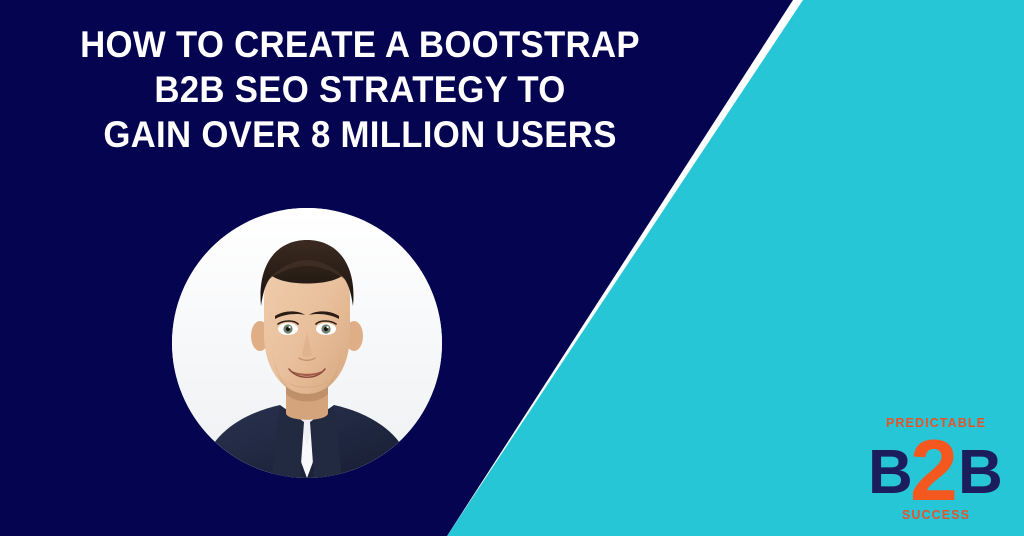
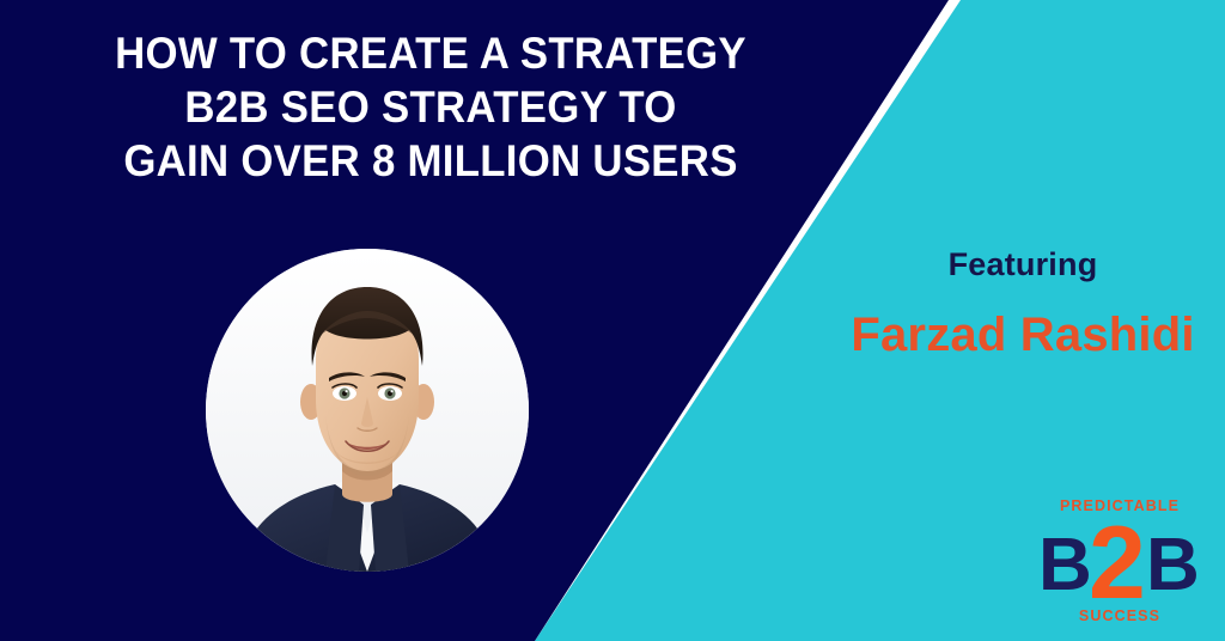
- HOW TO CREATE A BOOTSTRAP
+ HOW TO CREATE A STRATEGY
  B2B SEO STRATEGY TO
  GAIN OVER 8 MILLION USERS
+ Featuring
+ Farzad Rashidi
  PREDICTABLE
  B
  2
  B
  SUCCESS
